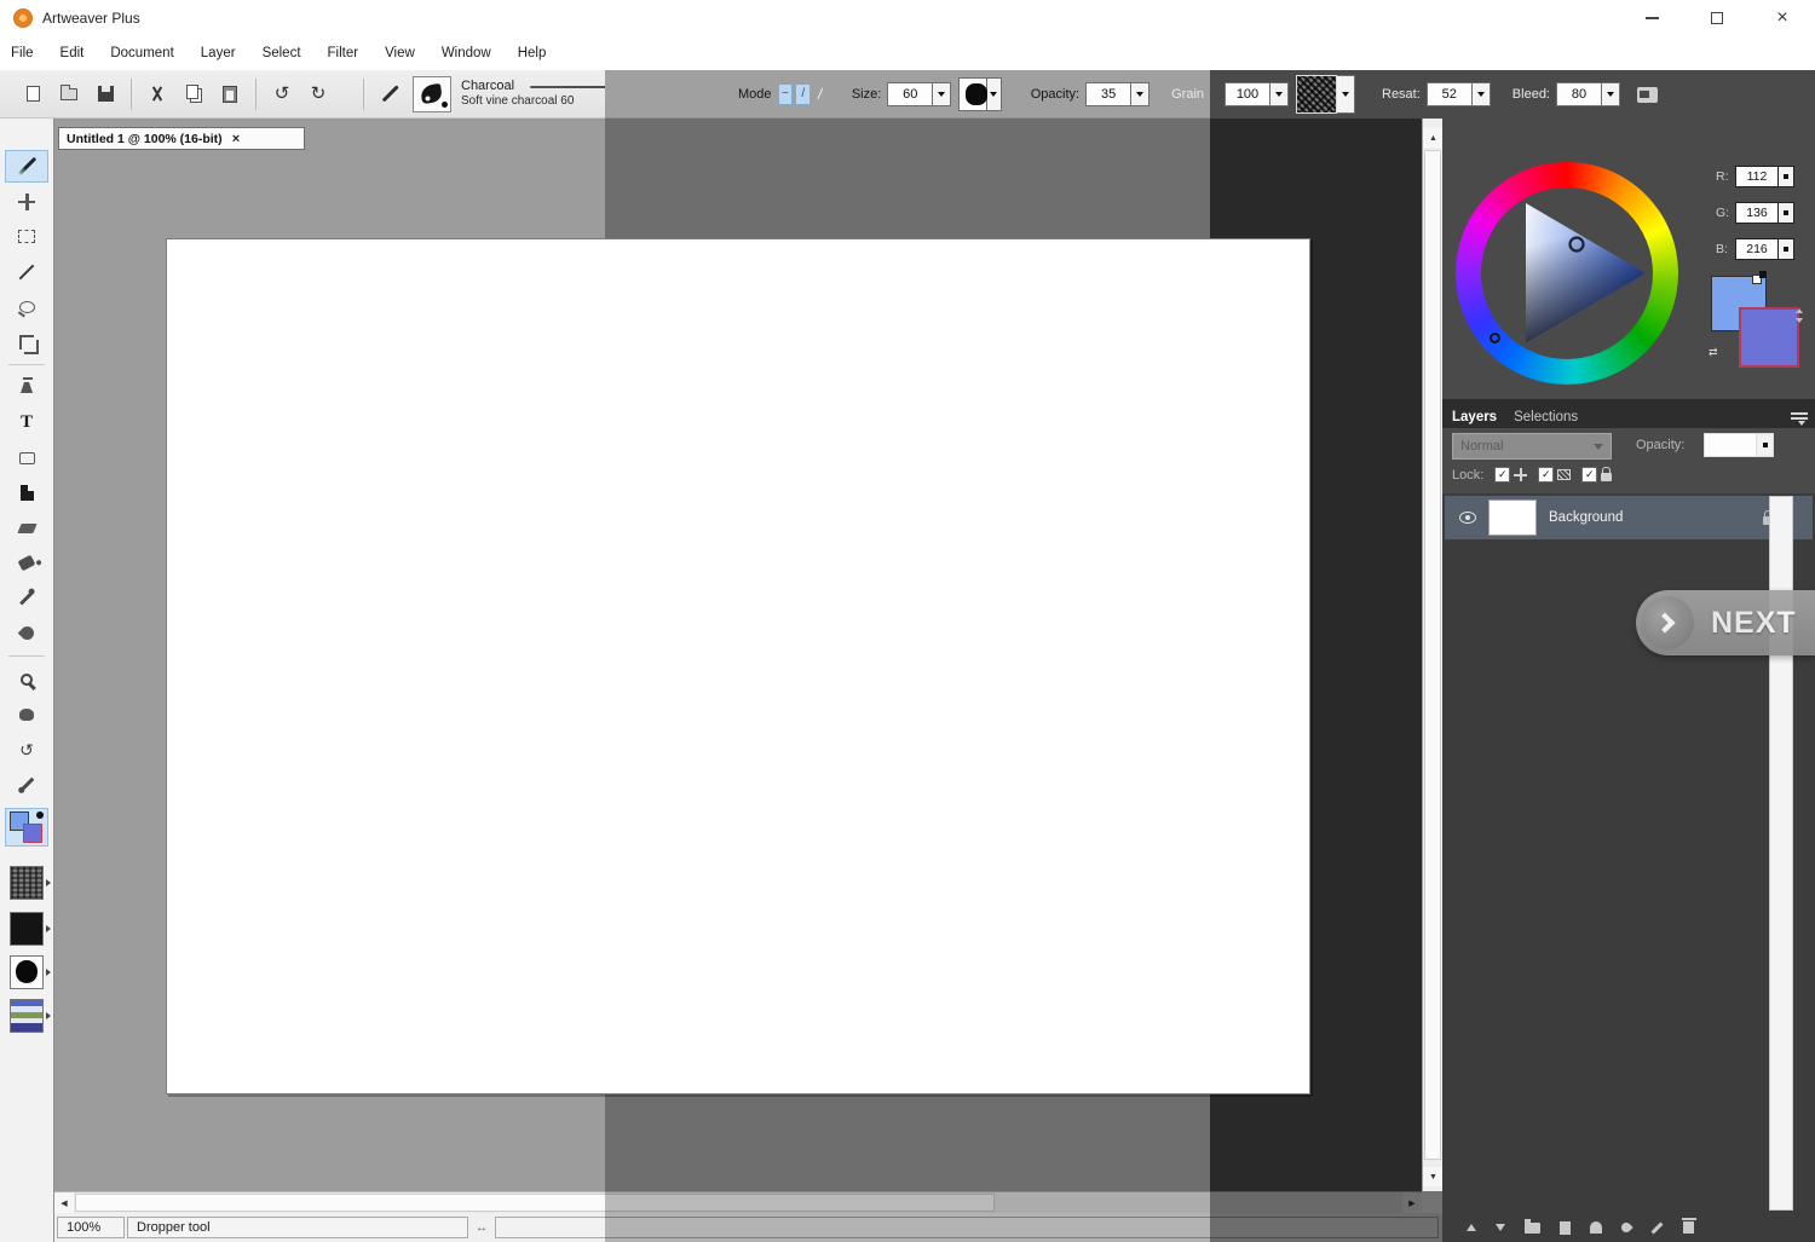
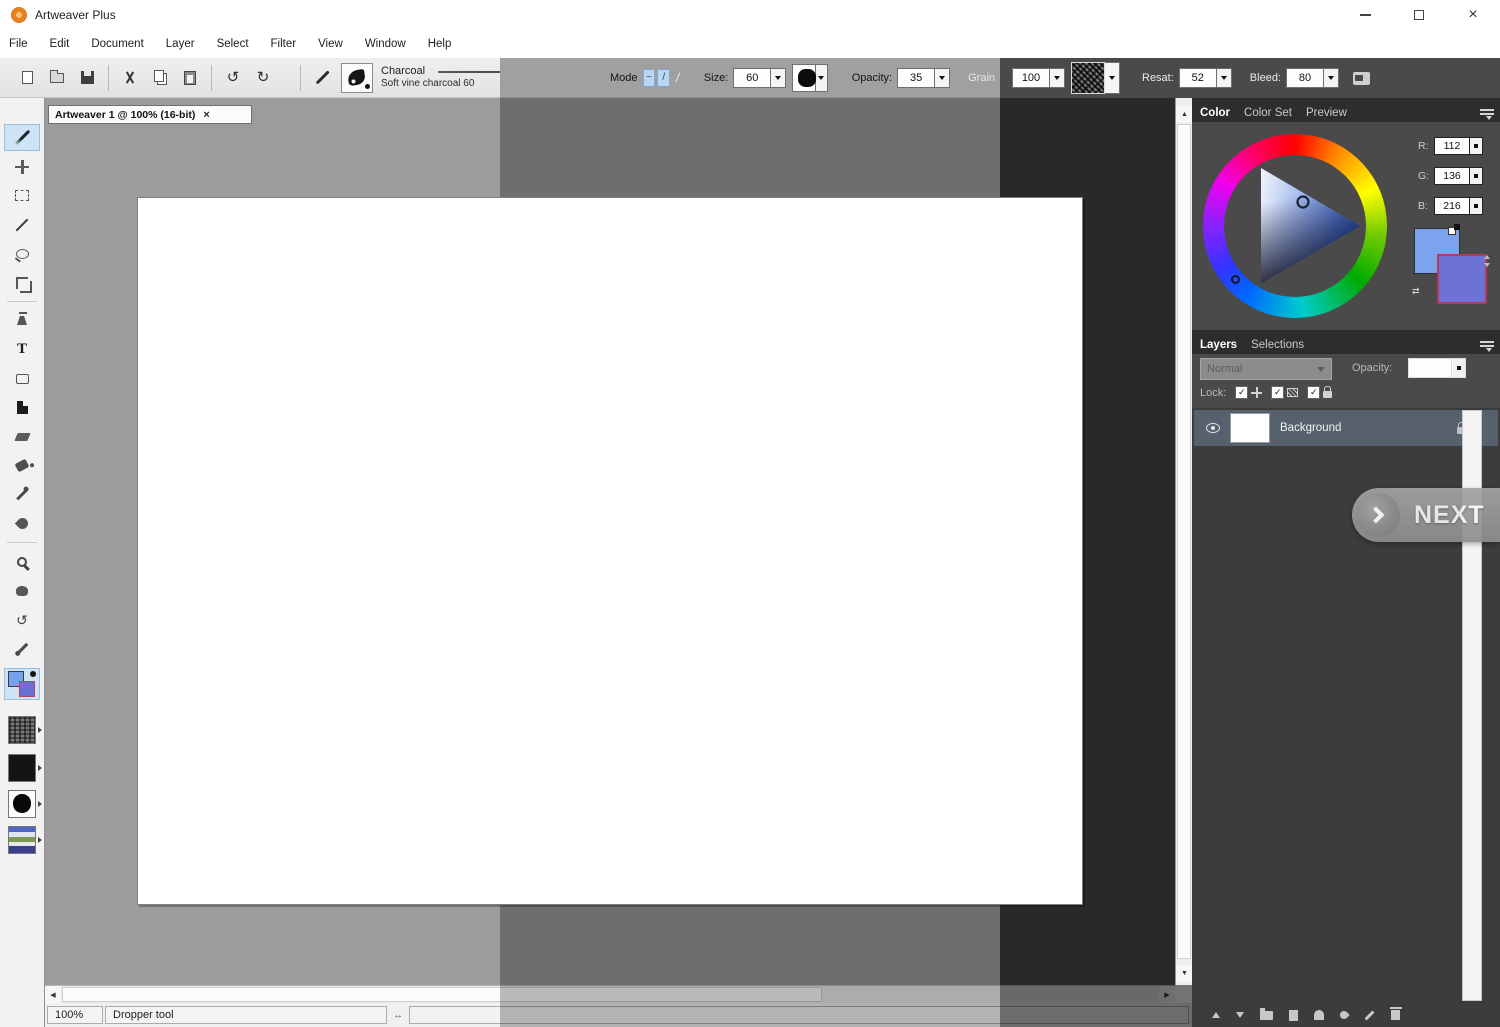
  Artweaver Plus
  ×
  File
  Edit
  Document
  Layer
  Select
  Filter
  View
  Window
  Help
  ↺
  ↻
  Charcoal
  Soft vine charcoal 60
  Mode
  ~
  /
  Size:
  60
  Opacity:
  35
  Grain
  100
  Resat:
  52
  Bleed:
  80
- Untitled 1 @ 100% (16-bit)
+ Artweaver 1 @ 100% (16-bit)
  ×
  T
  ↺
  100%
  Dropper tool
  ↔
+ Color
+ Color Set
+ Preview
  Layers
  Selections
  Normal
  Opacity:
  Lock:
  ✓
  ✓
  ✓
  Background
  R:
  112
  G:
  136
  B:
  216
  ⇄
  NEXT
